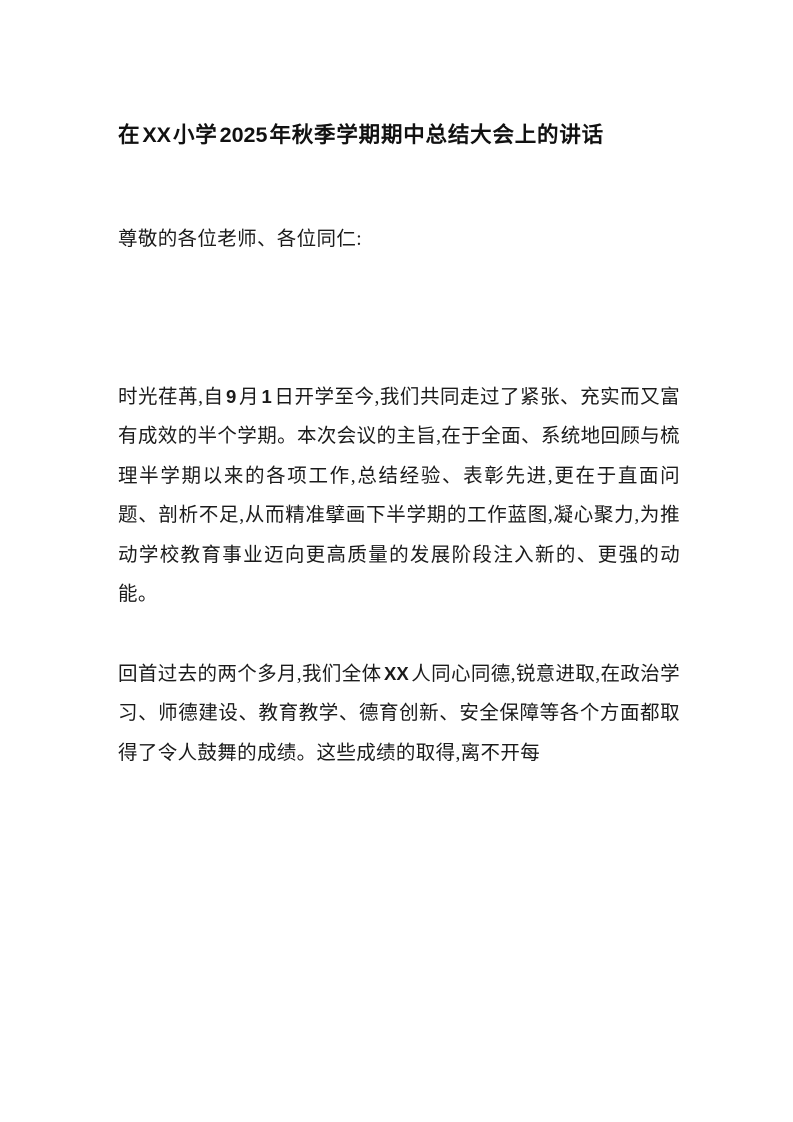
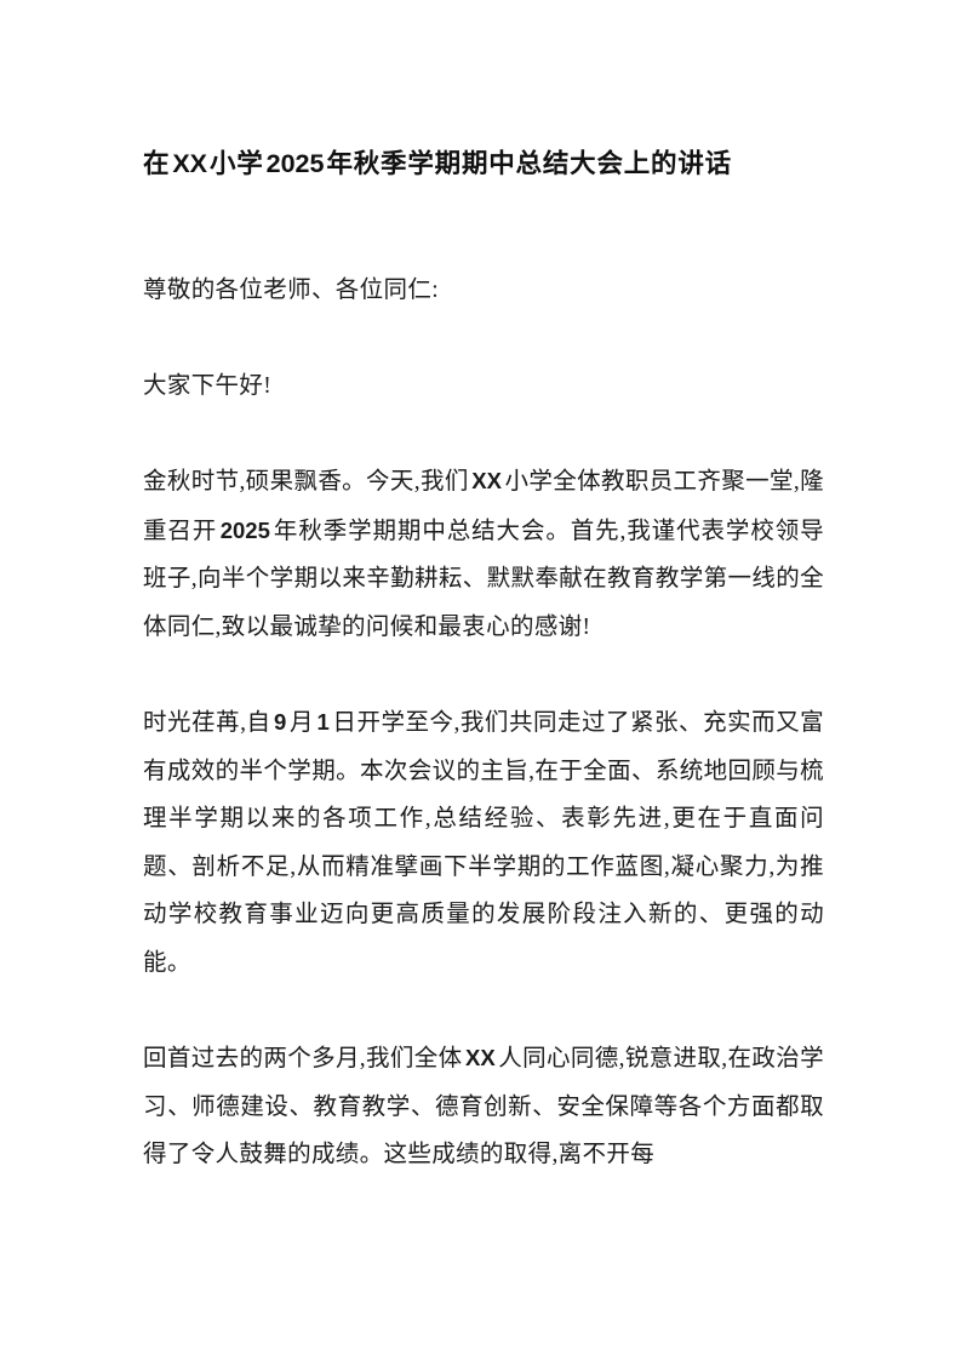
  在XX小学2025年秋季学期期中总结大会上的讲话
  尊敬的各位老师、各位同仁:
+ 大家下午好!
+ 金秋时节,硕果飘香。今天,我们XX小学全体教职员工齐聚一堂,隆重召开2025年秋季学期期中总结大会。首先,我谨代表学校领导班子,向半个学期以来辛勤耕耘、默默奉献在教育教学第一线的全体同仁,致以最诚挚的问候和最衷心的感谢!
  时光荏苒,自9月1日开学至今,我们共同走过了紧张、充实而又富有成效的半个学期。本次会议的主旨,在于全面、系统地回顾与梳理半学期以来的各项工作,总结经验、表彰先进,更在于直面问题、剖析不足,从而精准擘画下半学期的工作蓝图,凝心聚力,为推动学校教育事业迈向更高质量的发展阶段注入新的、更强的动能。
  回首过去的两个多月,我们全体XX人同心同德,锐意进取,在政治学习、师德建设、教育教学、德育创新、安全保障等各个方面都取得了令人鼓舞的成绩。这些成绩的取得,离不开每
